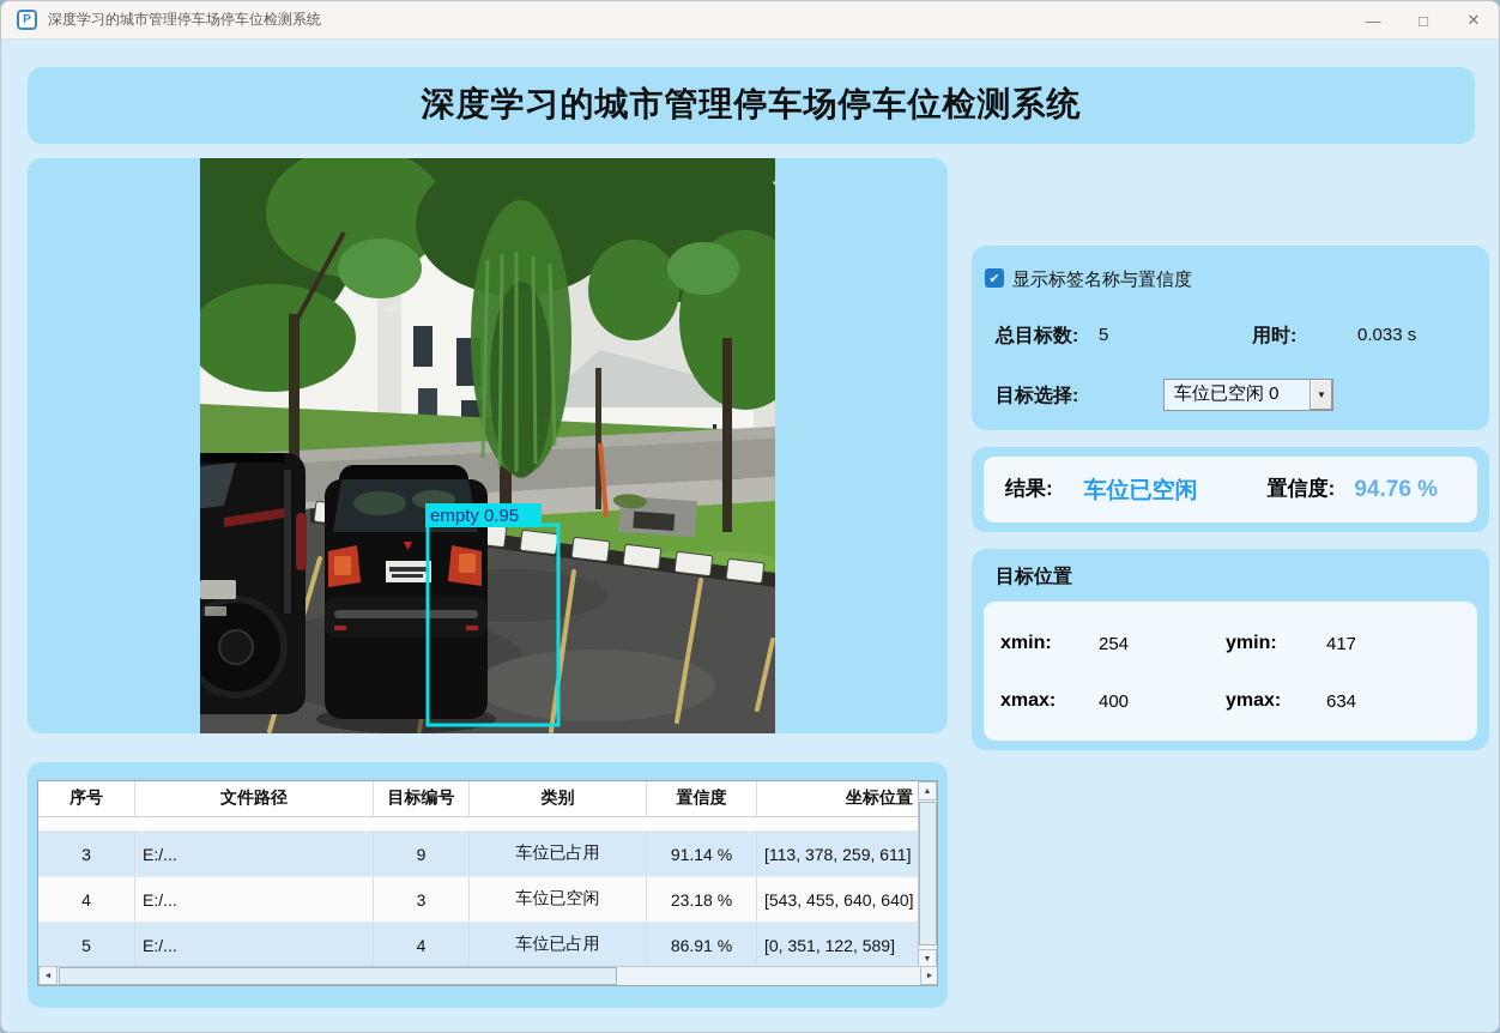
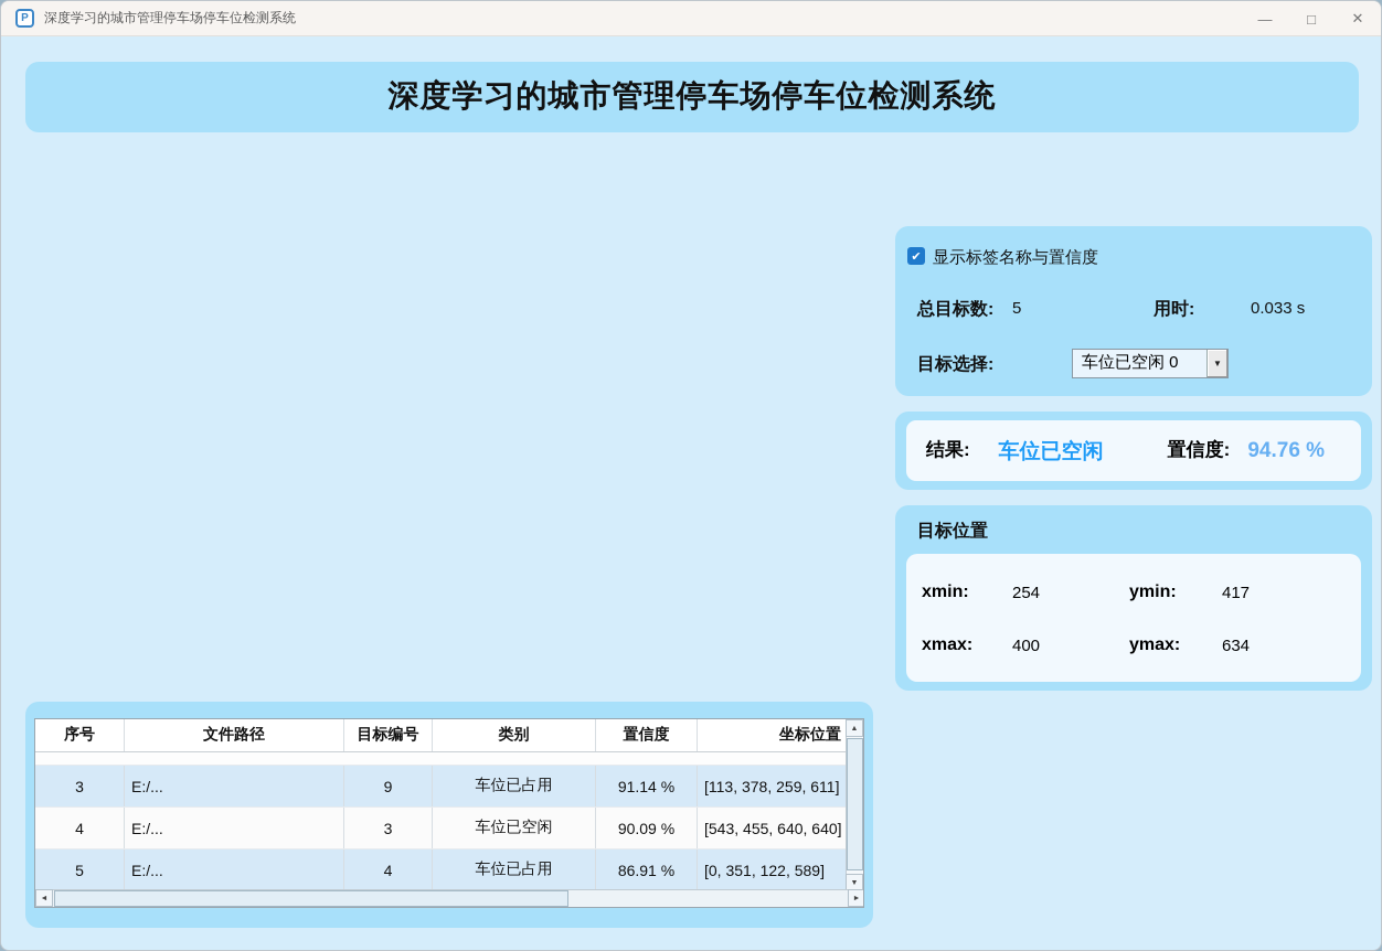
  P
  深度学习的城市管理停车场停车位检测系统
  —
  □
  ✕
  深度学习的城市管理停车场停车位检测系统
- empty 0.95
  序号
  文件路径
  目标编号
  类别
  置信度
  坐标位置
  3
  E:/...
  9
  车位已占用
  91.14 %
  [113, 378, 259, 611]
  4
  E:/...
  3
  车位已空闲
- 23.18 %
+ 90.09 %
  [543, 455, 640, 640]
  5
  E:/...
  4
  车位已占用
  86.91 %
  [0, 351, 122, 589]
  ✔
  显示标签名称与置信度
  总目标数:
  5
  用时:
  0.033 s
  目标选择:
  车位已空闲 0
  ▼
  结果:
  车位已空闲
  置信度:
  94.76 %
  目标位置
  xmin:
  254
  ymin:
  417
  xmax:
  400
  ymax:
  634
